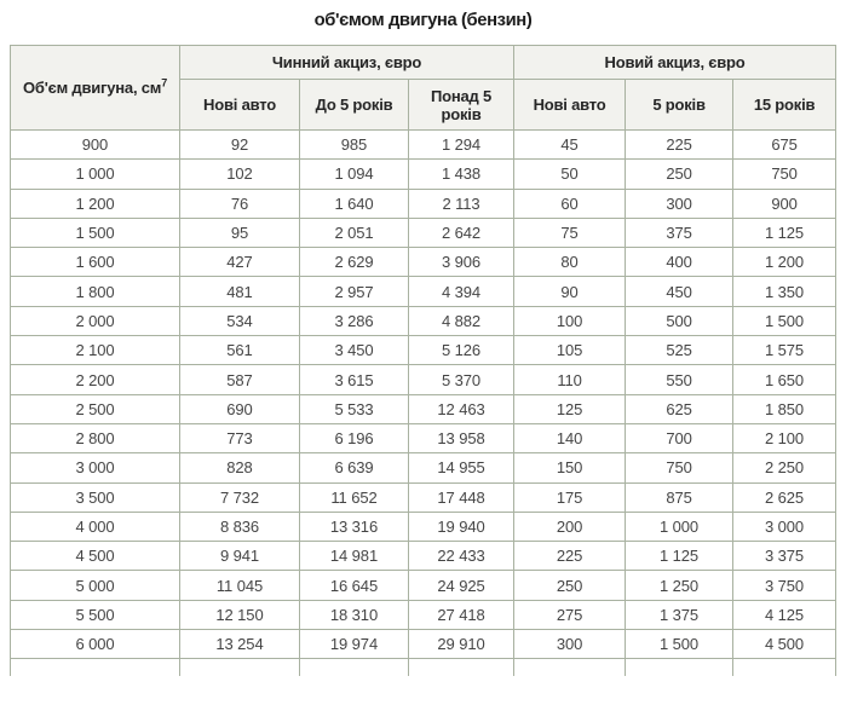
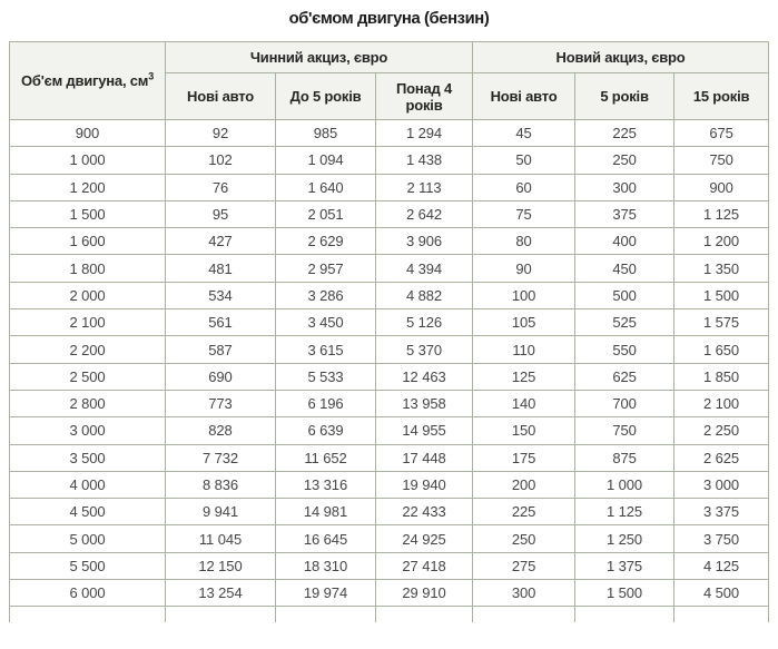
  об'ємом двигуна (бензин)
- Об'єм двигуна, см7	Чинний акциз, євро	Новий акциз, євро
+ Об'єм двигуна, см3	Чинний акциз, євро	Новий акциз, євро
- Нові авто	До 5 років	Понад 5 років	Нові авто	5 років	15 років
+ Нові авто	До 5 років	Понад 4 років	Нові авто	5 років	15 років
  900	92	985	1 294	45	225	675
  1 000	102	1 094	1 438	50	250	750
  1 200	76	1 640	2 113	60	300	900
  1 500	95	2 051	2 642	75	375	1 125
  1 600	427	2 629	3 906	80	400	1 200
  1 800	481	2 957	4 394	90	450	1 350
  2 000	534	3 286	4 882	100	500	1 500
  2 100	561	3 450	5 126	105	525	1 575
  2 200	587	3 615	5 370	110	550	1 650
  2 500	690	5 533	12 463	125	625	1 850
  2 800	773	6 196	13 958	140	700	2 100
  3 000	828	6 639	14 955	150	750	2 250
  3 500	7 732	11 652	17 448	175	875	2 625
  4 000	8 836	13 316	19 940	200	1 000	3 000
  4 500	9 941	14 981	22 433	225	1 125	3 375
  5 000	11 045	16 645	24 925	250	1 250	3 750
  5 500	12 150	18 310	27 418	275	1 375	4 125
  6 000	13 254	19 974	29 910	300	1 500	4 500
